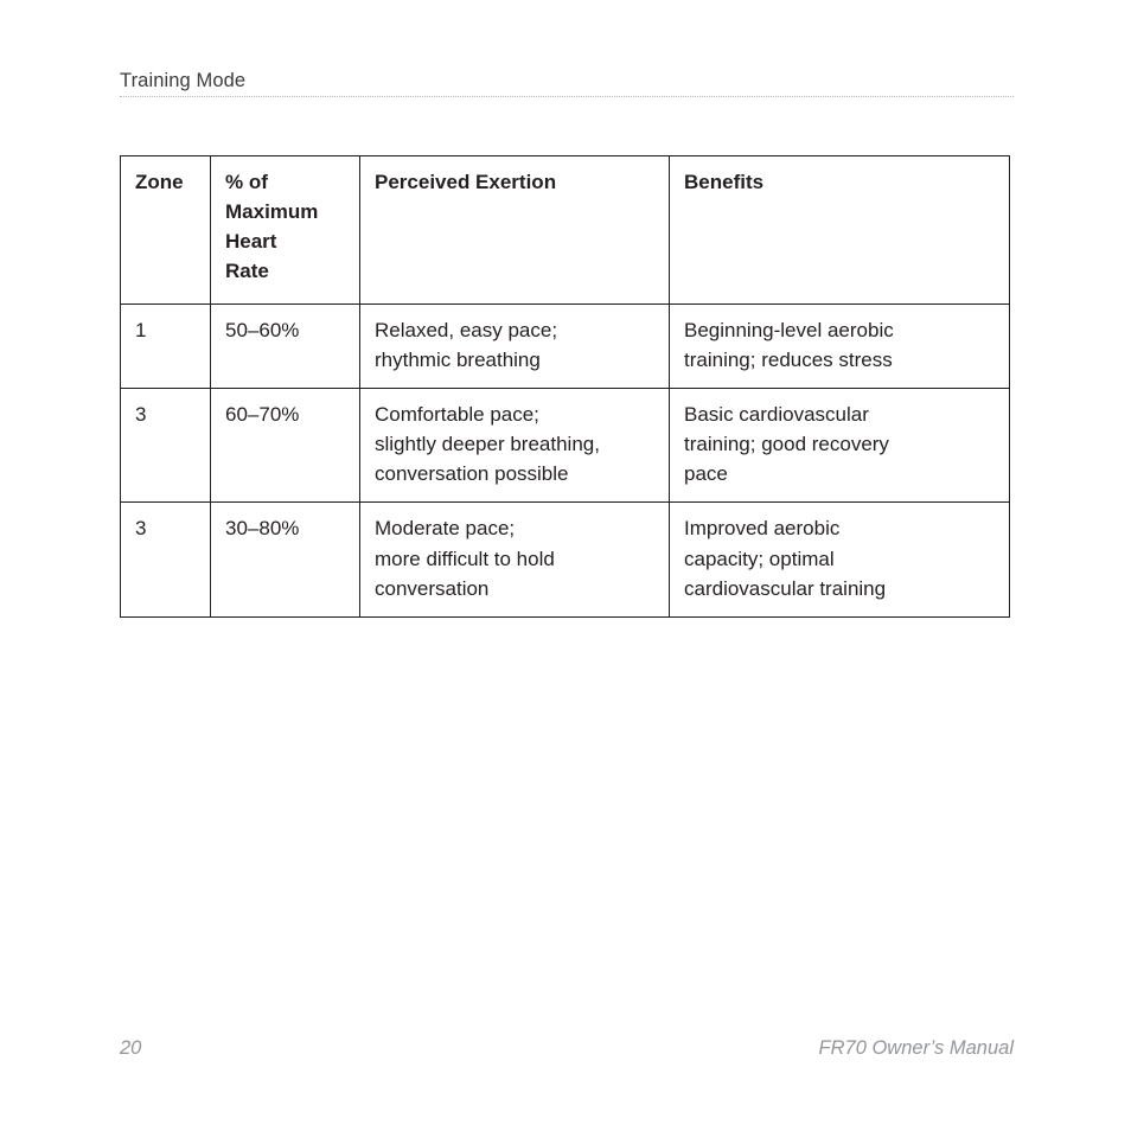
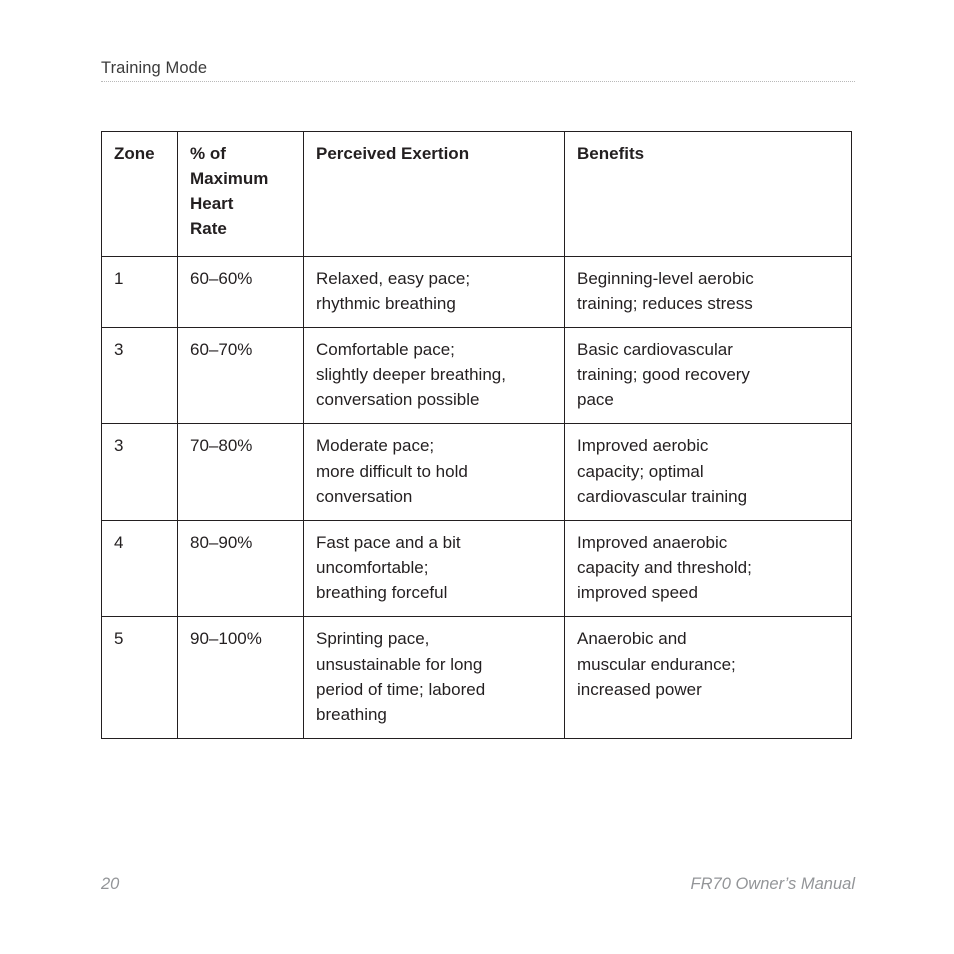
  Training Mode
  Zone	% of Maximum Heart Rate	Perceived Exertion	Benefits
- 1	50–60%	Relaxed, easy pace; rhythmic breathing	Beginning-level aerobic training; reduces stress
+ 1	60–60%	Relaxed, easy pace; rhythmic breathing	Beginning-level aerobic training; reduces stress
  3	60–70%	Comfortable pace; slightly deeper breathing, conversation possible	Basic cardiovascular training; good recovery pace
- 3	30–80%	Moderate pace; more difficult to hold conversation	Improved aerobic capacity; optimal cardiovascular training
+ 3	70–80%	Moderate pace; more difficult to hold conversation	Improved aerobic capacity; optimal cardiovascular training
+ 4	80–90%	Fast pace and a bit uncomfortable; breathing forceful	Improved anaerobic capacity and threshold; improved speed
+ 5	90–100%	Sprinting pace, unsustainable for long period of time; labored breathing	Anaerobic and muscular endurance; increased power
  20
  FR70 Owner’s Manual
